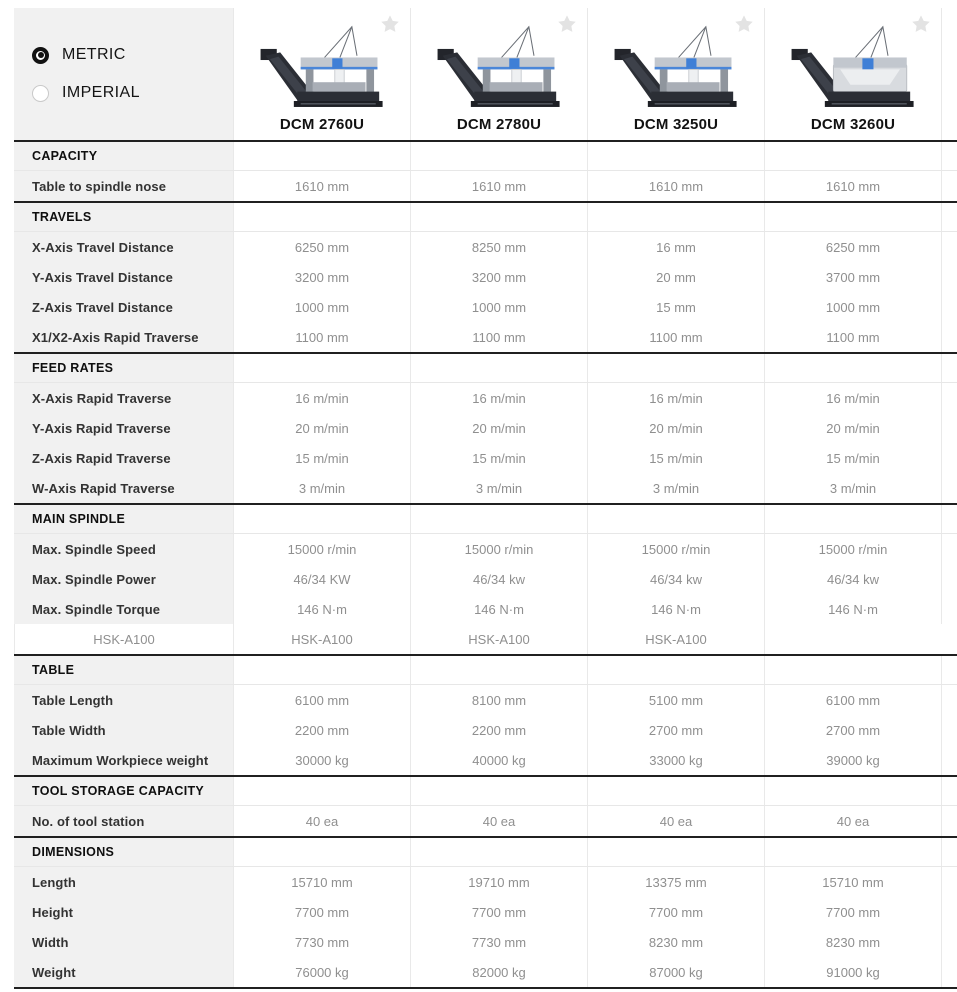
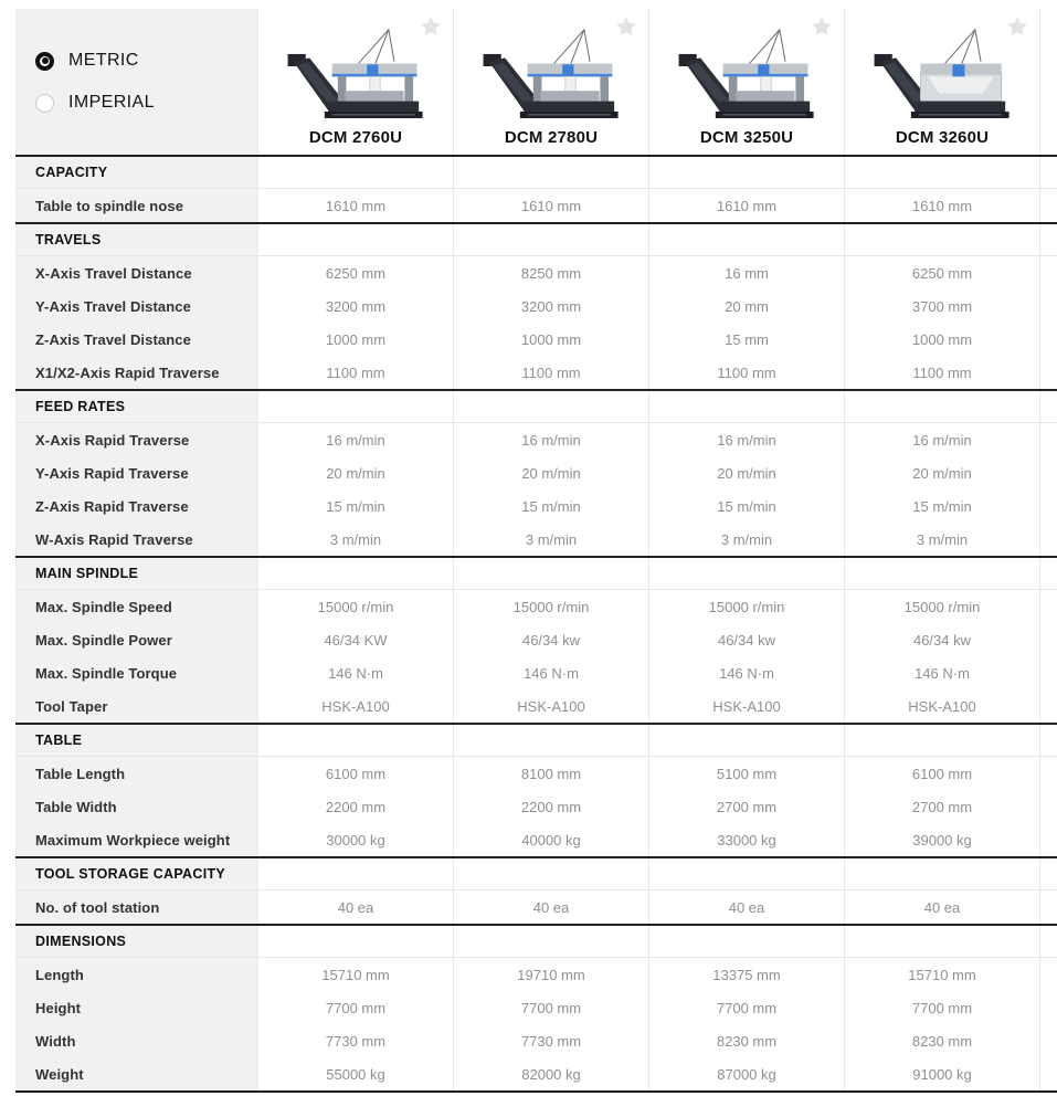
  METRIC
  IMPERIAL
  DCM 2760U
  DCM 2780U
  DCM 3250U
  DCM 3260U
  CAPACITY
  Table to spindle nose
  1610 mm
  1610 mm
  1610 mm
  1610 mm
  TRAVELS
  X-Axis Travel Distance
  6250 mm
  8250 mm
  16 mm
  6250 mm
  Y-Axis Travel Distance
  3200 mm
  3200 mm
  20 mm
  3700 mm
  Z-Axis Travel Distance
  1000 mm
  1000 mm
  15 mm
  1000 mm
  X1/X2-Axis Rapid Traverse
  1100 mm
  1100 mm
  1100 mm
  1100 mm
  FEED RATES
  X-Axis Rapid Traverse
  16 m/min
  16 m/min
  16 m/min
  16 m/min
  Y-Axis Rapid Traverse
  20 m/min
  20 m/min
  20 m/min
  20 m/min
  Z-Axis Rapid Traverse
  15 m/min
  15 m/min
  15 m/min
  15 m/min
  W-Axis Rapid Traverse
  3 m/min
  3 m/min
  3 m/min
  3 m/min
  MAIN SPINDLE
  Max. Spindle Speed
  15000 r/min
  15000 r/min
  15000 r/min
  15000 r/min
  Max. Spindle Power
  46/34 KW
  46/34 kw
  46/34 kw
  46/34 kw
  Max. Spindle Torque
  146 N·m
  146 N·m
  146 N·m
  146 N·m
+ Tool Taper
  HSK-A100
  HSK-A100
  HSK-A100
  HSK-A100
  TABLE
  Table Length
  6100 mm
  8100 mm
  5100 mm
  6100 mm
  Table Width
  2200 mm
  2200 mm
  2700 mm
  2700 mm
  Maximum Workpiece weight
  30000 kg
  40000 kg
  33000 kg
  39000 kg
  TOOL STORAGE CAPACITY
  No. of tool station
  40 ea
  40 ea
  40 ea
  40 ea
  DIMENSIONS
  Length
  15710 mm
  19710 mm
  13375 mm
  15710 mm
  Height
  7700 mm
  7700 mm
  7700 mm
  7700 mm
  Width
  7730 mm
  7730 mm
  8230 mm
  8230 mm
  Weight
- 76000 kg
+ 55000 kg
  82000 kg
  87000 kg
  91000 kg
